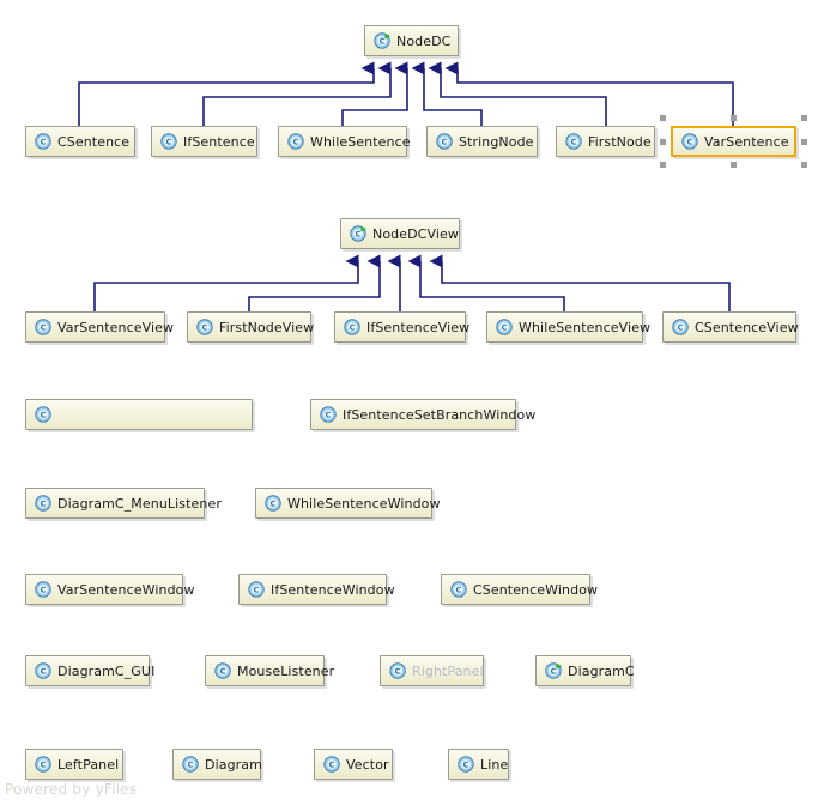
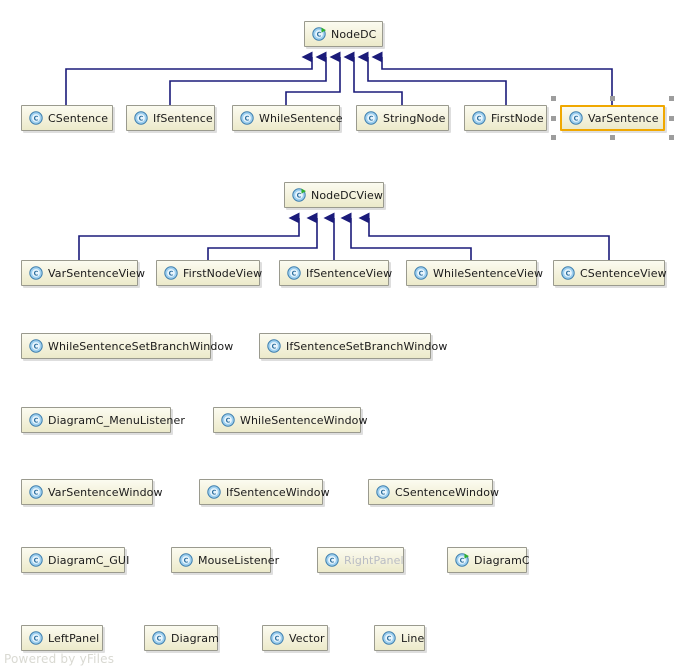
  C
  NodeDC
  C
  CSentence
  C
  IfSentence
  C
  WhileSentence
  C
  StringNode
  C
  FirstNode
  C
  VarSentence
  C
  NodeDCView
  C
  VarSentenceView
  C
  FirstNodeView
  C
  IfSentenceView
  C
  WhileSentenceView
  C
  CSentenceView
  C
+ WhileSentenceSetBranchWindow
  C
  IfSentenceSetBranchWindow
  C
  DiagramC_MenuListener
  C
  WhileSentenceWindow
  C
  VarSentenceWindow
  C
  IfSentenceWindow
  C
  CSentenceWindow
  C
  DiagramC_GUI
  C
  MouseListener
  C
  RightPanel
  C
  DiagramC
  C
  LeftPanel
  C
  Diagram
  C
  Vector
  C
  Line
  Powered by yFiles
